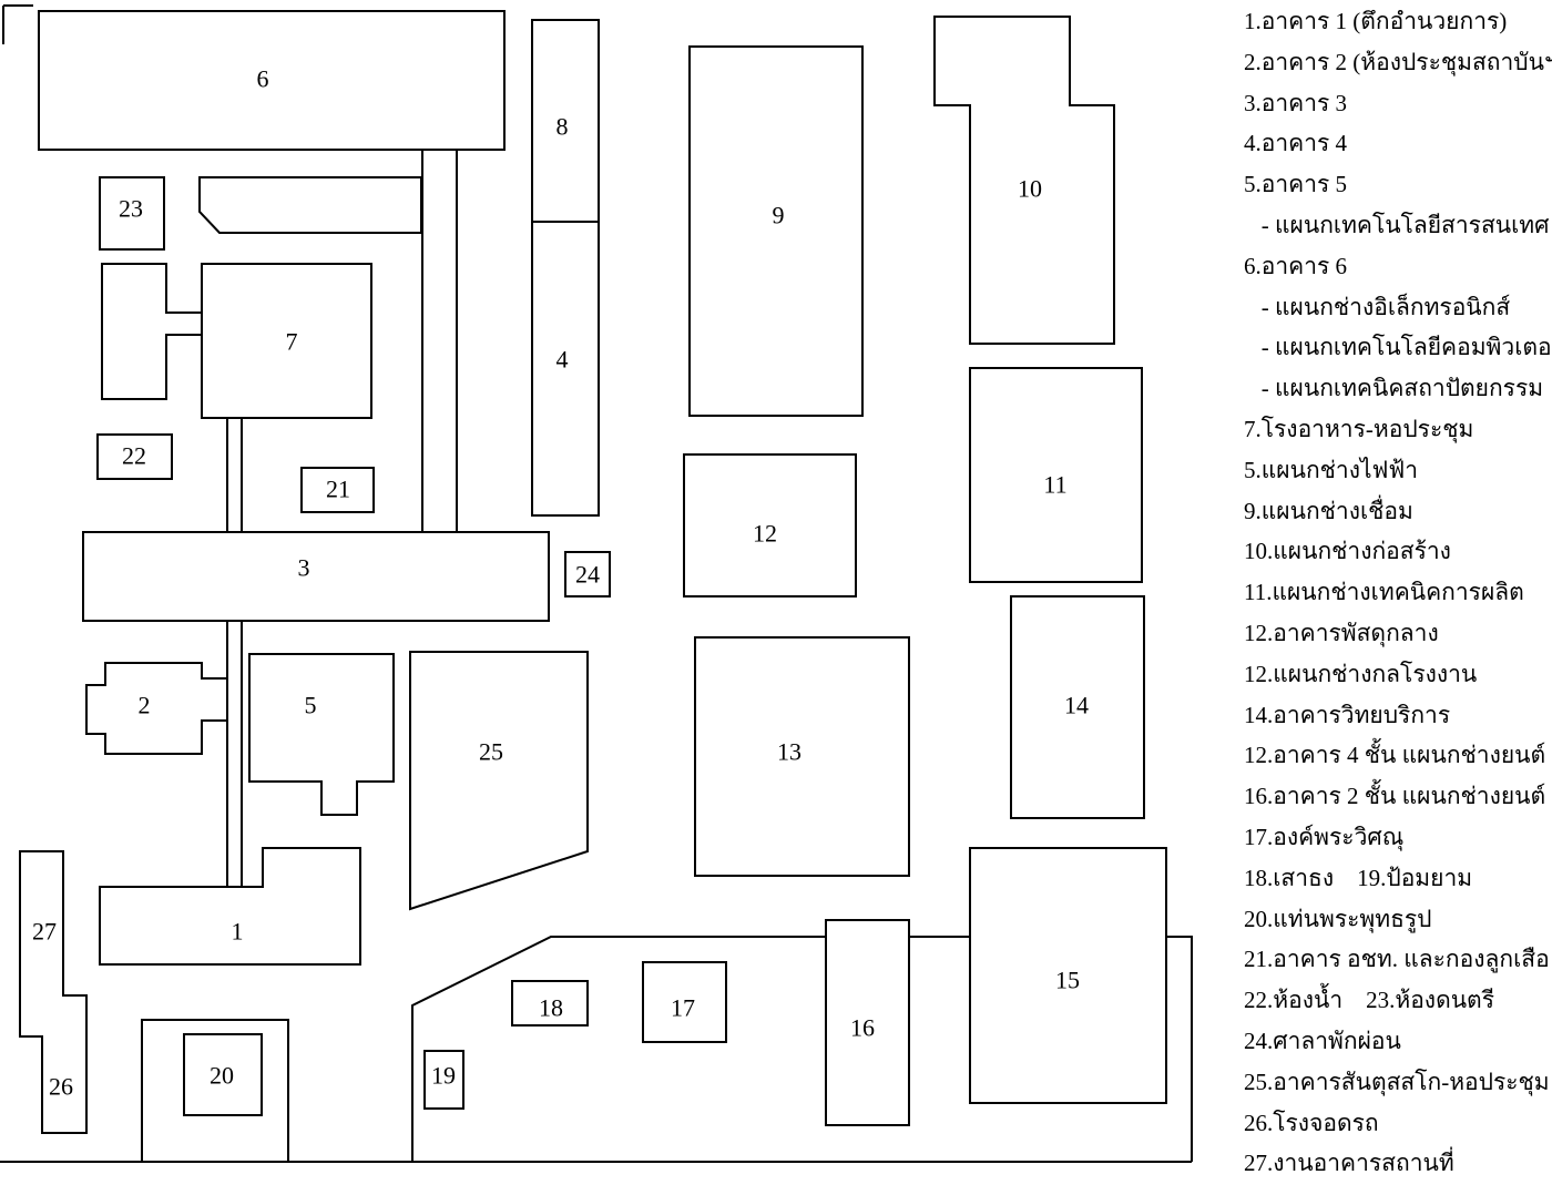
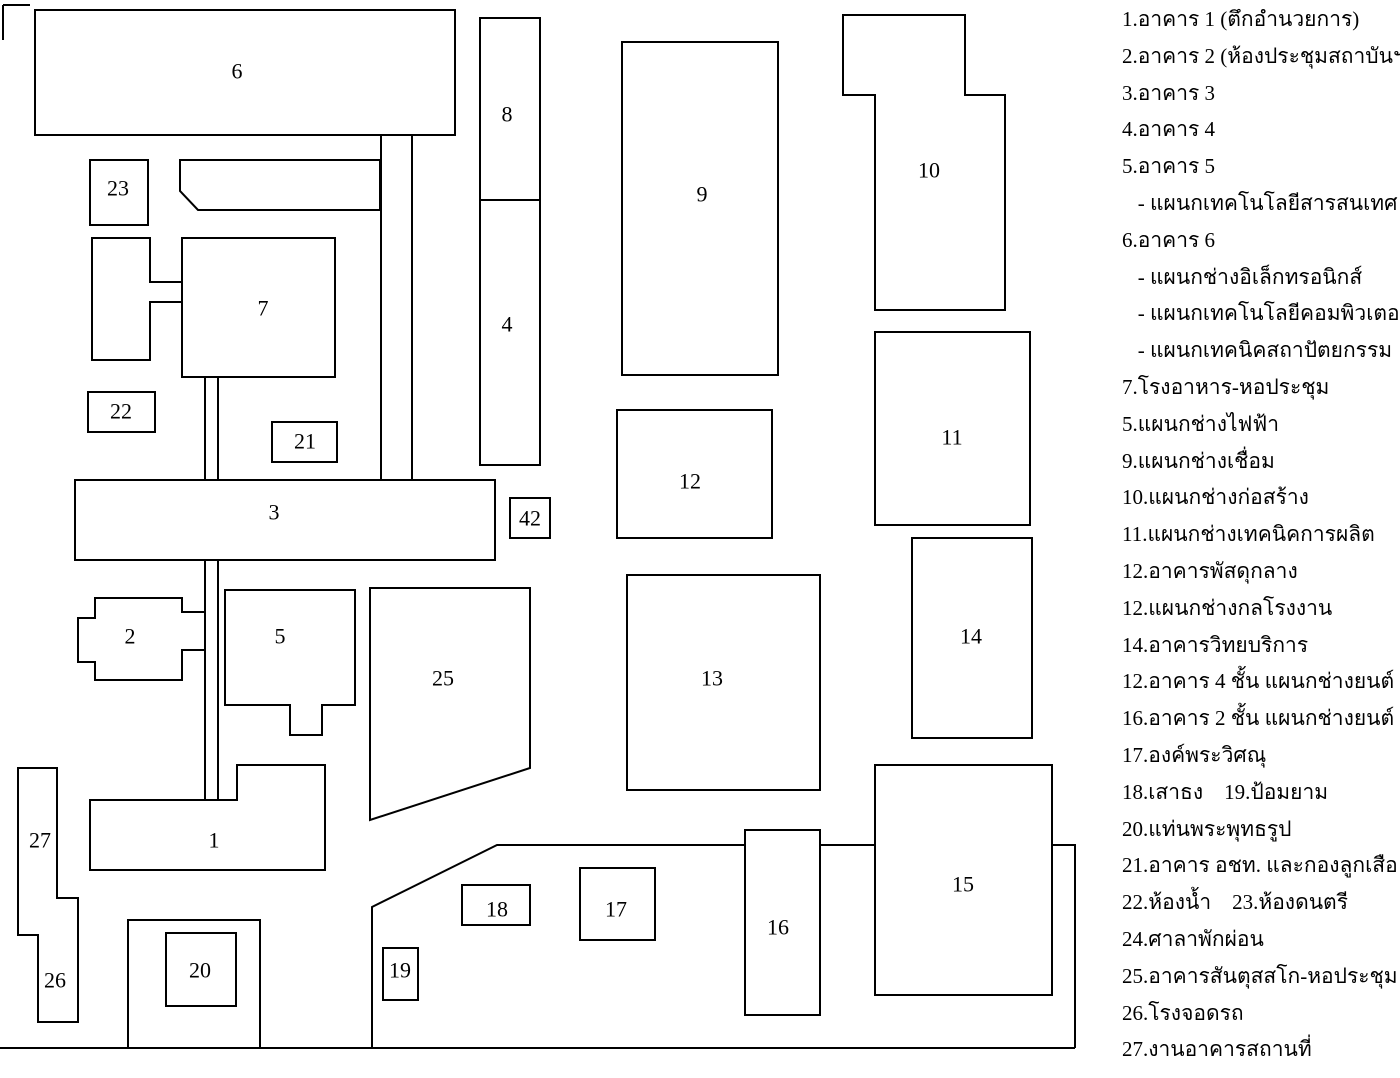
  6
  8
  4
  9
  10
  23
  7
  22
  21
  3
- 24
+ 42
  11
  12
  2
  5
  25
  13
  14
  1
  15
  16
  17
  18
  19
  20
  27
  26
  1.อาคาร 1 (ตึกอำนวยการ)
  2.อาคาร 2 (ห้องประชุมสถาบันฯ
  3.อาคาร 3
  4.อาคาร 4
  5.อาคาร 5
  - แผนกเทคโนโลยีสารสนเทศ
  6.อาคาร 6
  - แผนกช่างอิเล็กทรอนิกส์
  - แผนกเทคโนโลยีคอมพิวเตอ
  - แผนกเทคนิคสถาปัตยกรรม
  7.โรงอาหาร-หอประชุม
  5.แผนกช่างไฟฟ้า
  9.แผนกช่างเชื่อม
  10.แผนกช่างก่อสร้าง
  11.แผนกช่างเทคนิคการผลิต
  12.อาคารพัสดุกลาง
  12.แผนกช่างกลโรงงาน
  14.อาคารวิทยบริการ
  12.อาคาร 4 ชั้น แผนกช่างยนต์
  16.อาคาร 2 ชั้น แผนกช่างยนต์
  17.องค์พระวิศณุ
  18.เสาธง 19.ป้อมยาม
  20.แท่นพระพุทธรูป
  21.อาคาร อชท. และกองลูกเสือ
  22.ห้องน้ำ 23.ห้องดนตรี
  24.ศาลาพักผ่อน
  25.อาคารสันตุสสโก-หอประชุม
  26.โรงจอดรถ
  27.งานอาคารสถานที่
